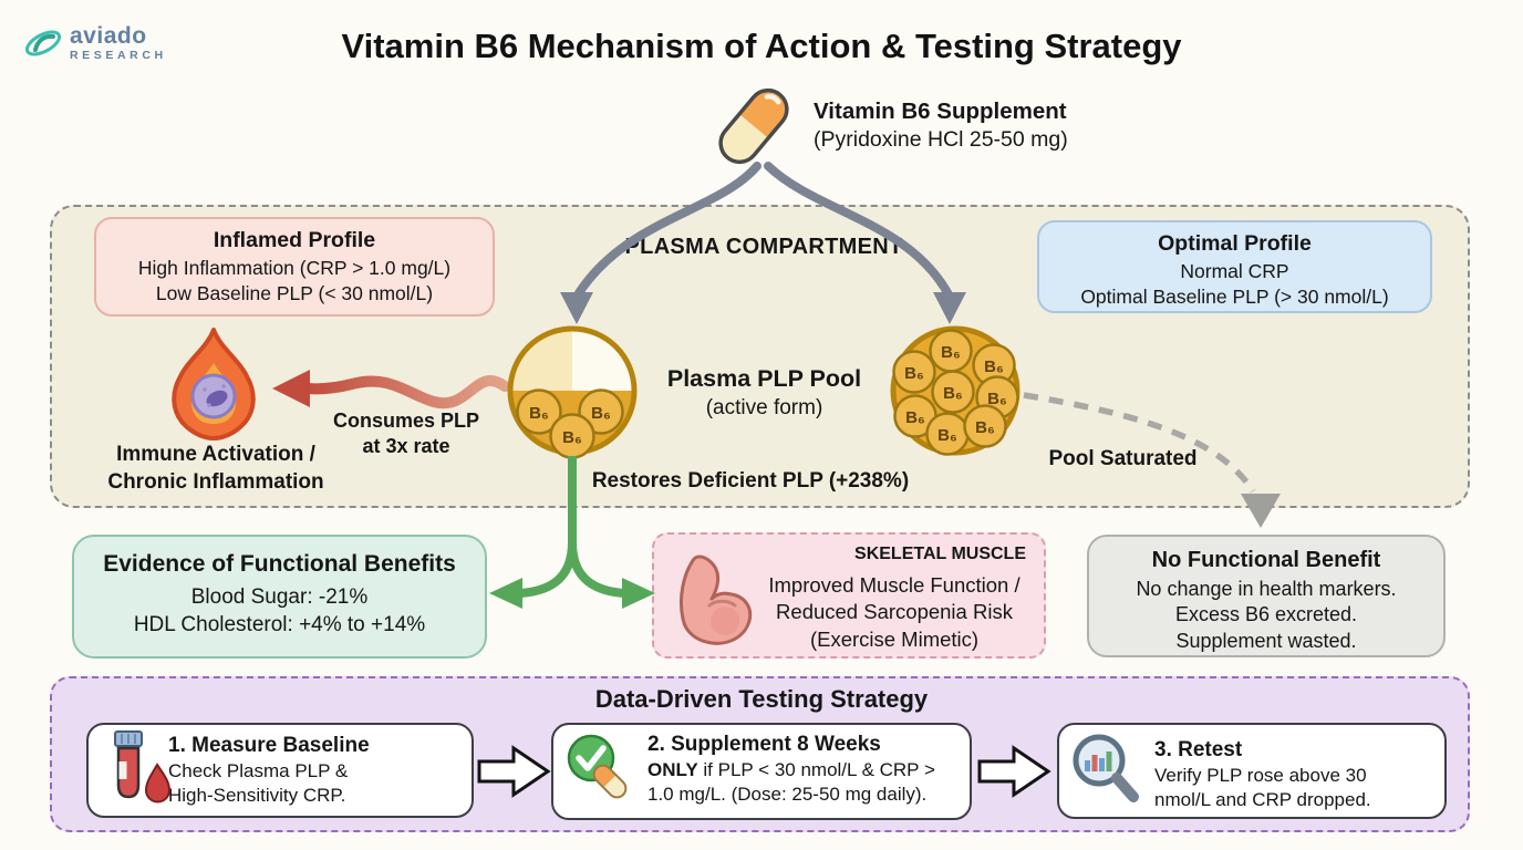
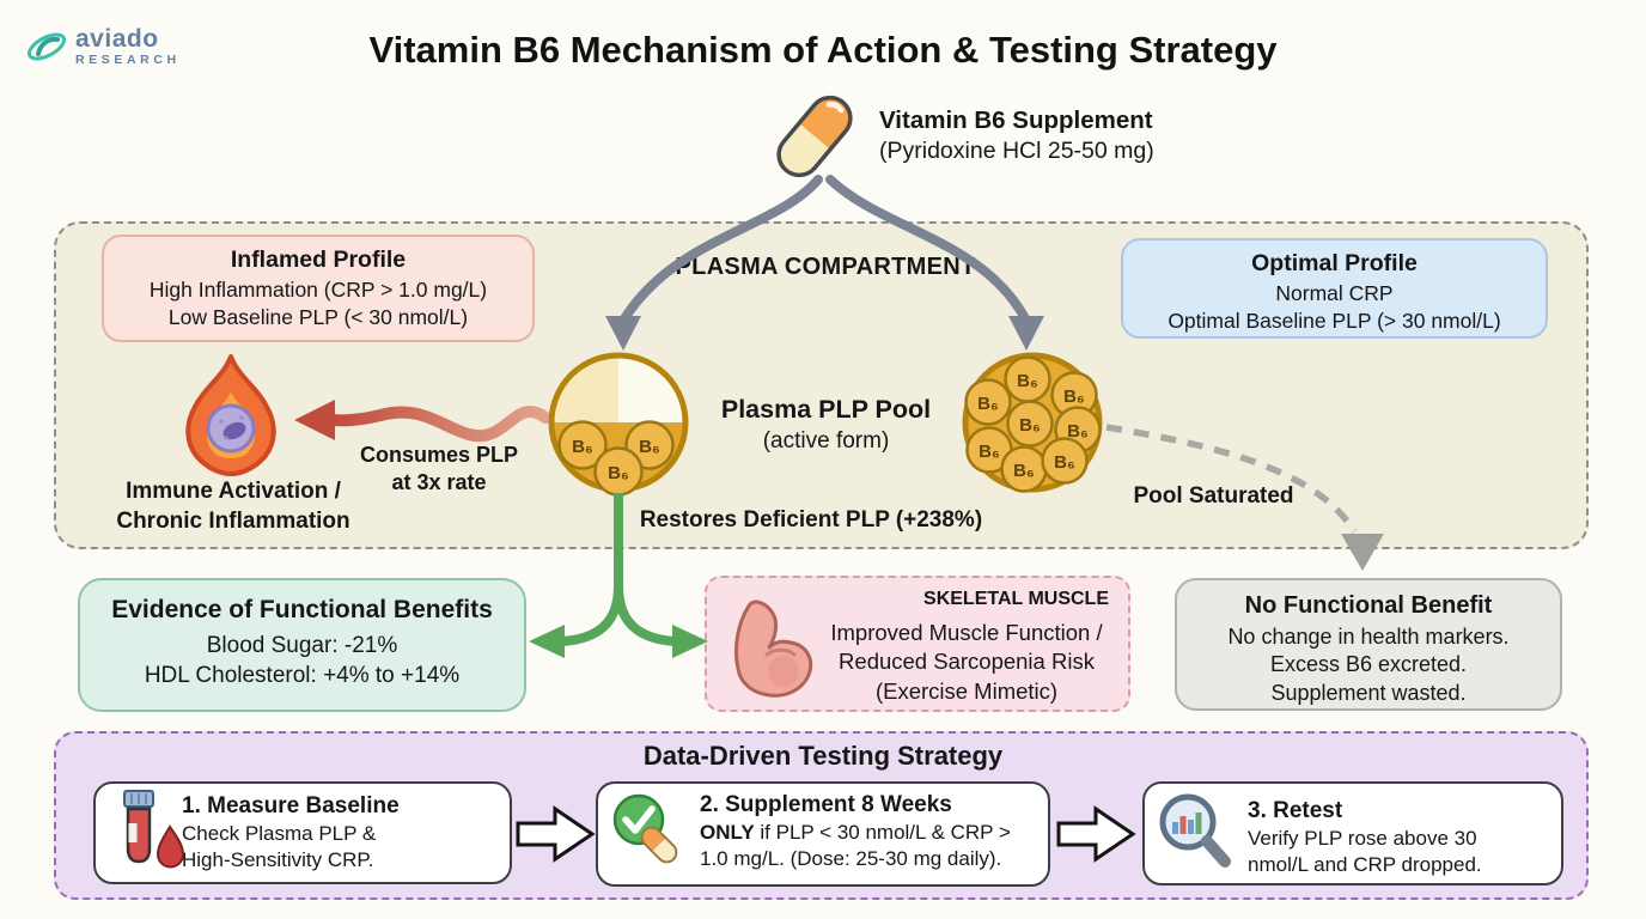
  aviado
  RESEARCH
  Vitamin B6 Mechanism of Action & Testing Strategy
  Vitamin B6 Supplement
  (Pyridoxine HCl 25-50 mg)
  PLASMA COMPARTMENT
  Inflamed Profile
  High Inflammation (CRP > 1.0 mg/L)
  Low Baseline PLP (< 30 nmol/L)
  Optimal Profile
  Normal CRP
  Optimal Baseline PLP (> 30 nmol/L)
  Immune Activation /
  Chronic Inflammation
  Consumes PLP
  at 3x rate
  Plasma PLP Pool
  (active form)
  Restores Deficient PLP (+238%)
  Pool Saturated
  Evidence of Functional Benefits
  Blood Sugar: -21%
  HDL Cholesterol: +4% to +14%
  SKELETAL MUSCLE
  Improved Muscle Function /
  Reduced Sarcopenia Risk
  (Exercise Mimetic)
  No Functional Benefit
  No change in health markers.
  Excess B6 excreted.
  Supplement wasted.
  Data-Driven Testing Strategy
  1. Measure Baseline
  Check Plasma PLP &
  High-Sensitivity CRP.
  2. Supplement 8 Weeks
  ONLY if PLP < 30 nmol/L & CRP >
- 1.0 mg/L. (Dose: 25-50 mg daily).
+ 1.0 mg/L. (Dose: 25-30 mg daily).
  3. Retest
  Verify PLP rose above 30
  nmol/L and CRP dropped.
  B₆
  B₆
  B₆
  B₆
  B₆
  B₆
  B₆
  B₆
  B₆
  B₆
  B₆
